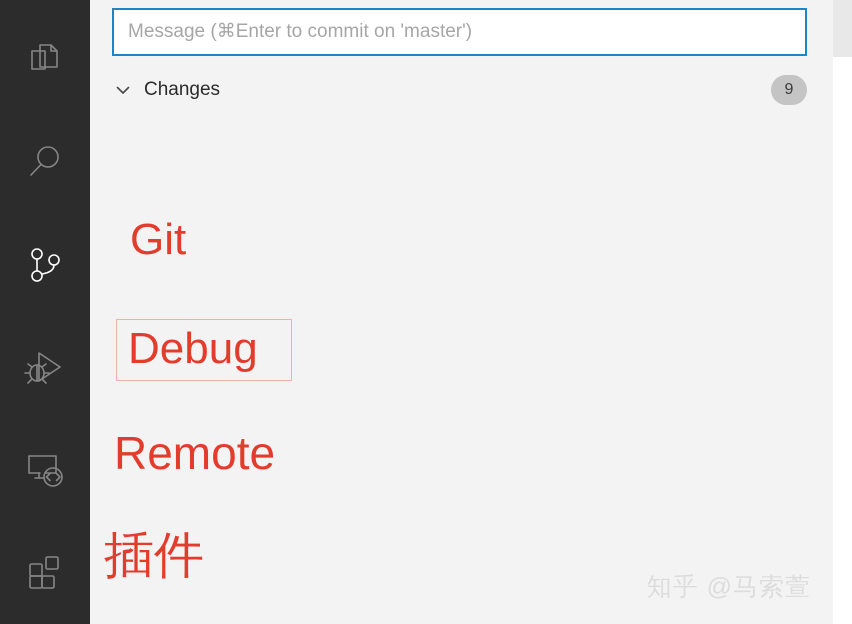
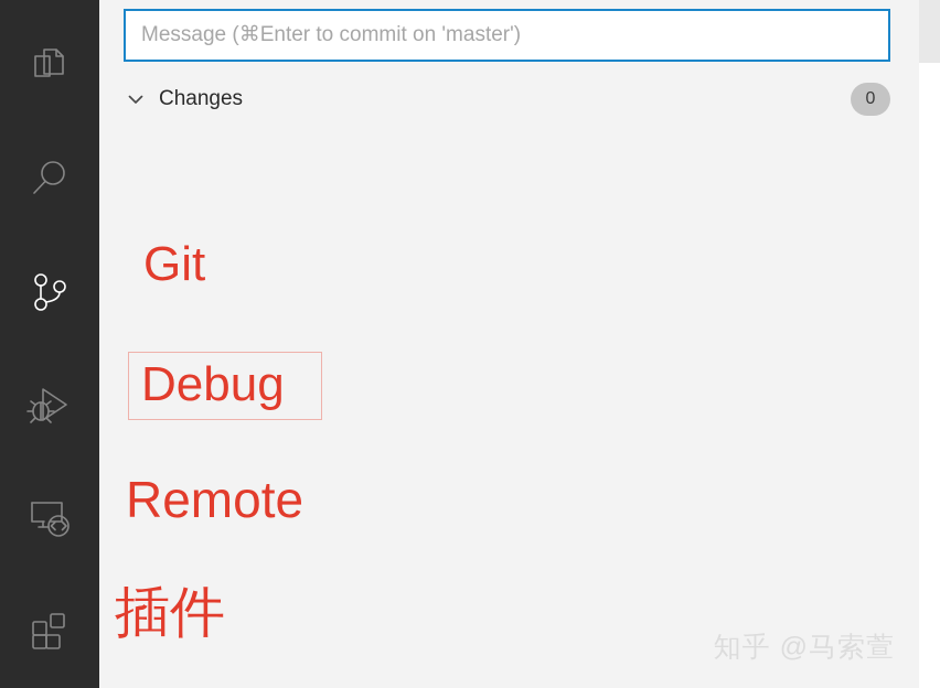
  Message (⌘Enter to commit on 'master')
  Changes
- 9
+ 0
  Git
  Debug
  Remote
  插件
